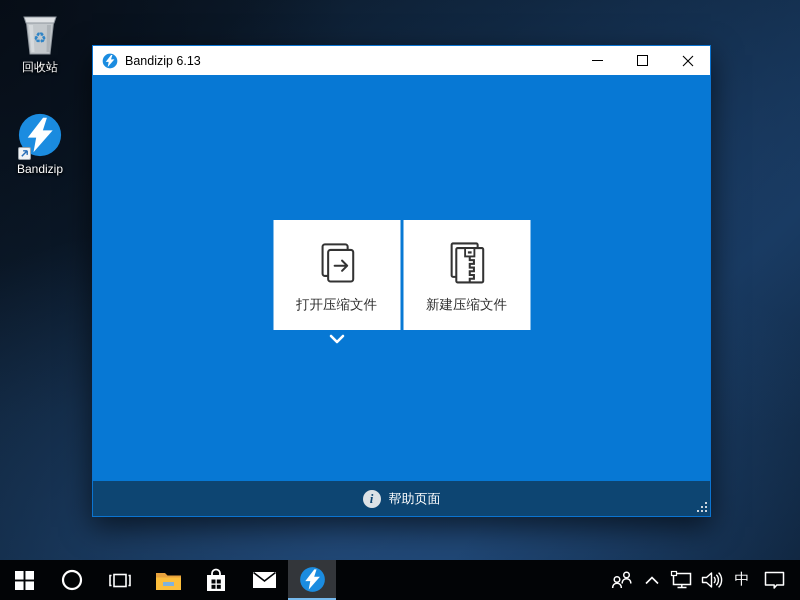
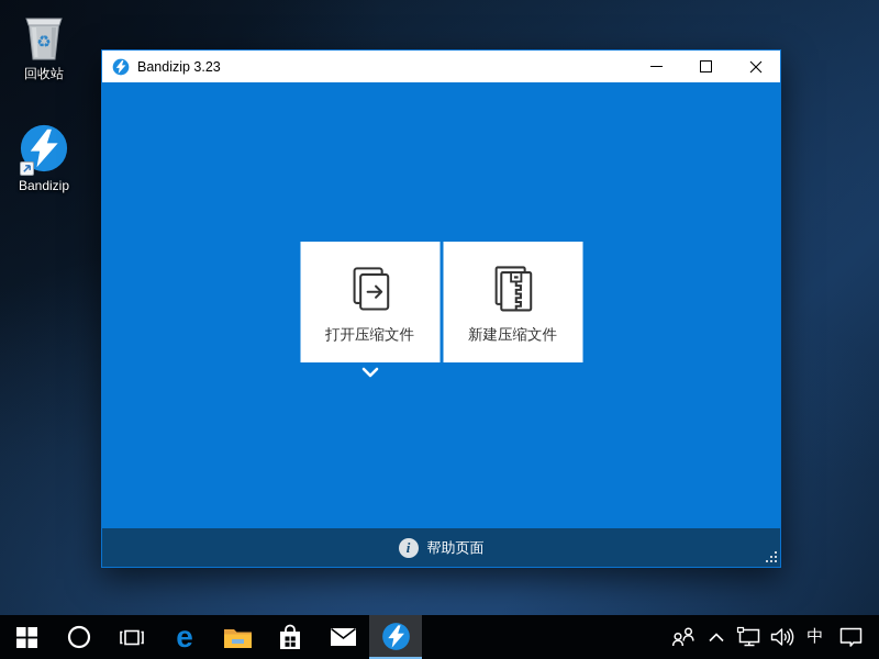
  ♻
  回收站
  Bandizip
- Bandizip 6.13
+ Bandizip 3.23
  打开压缩文件
  新建压缩文件
  i
  帮助页面
+ e
  中
